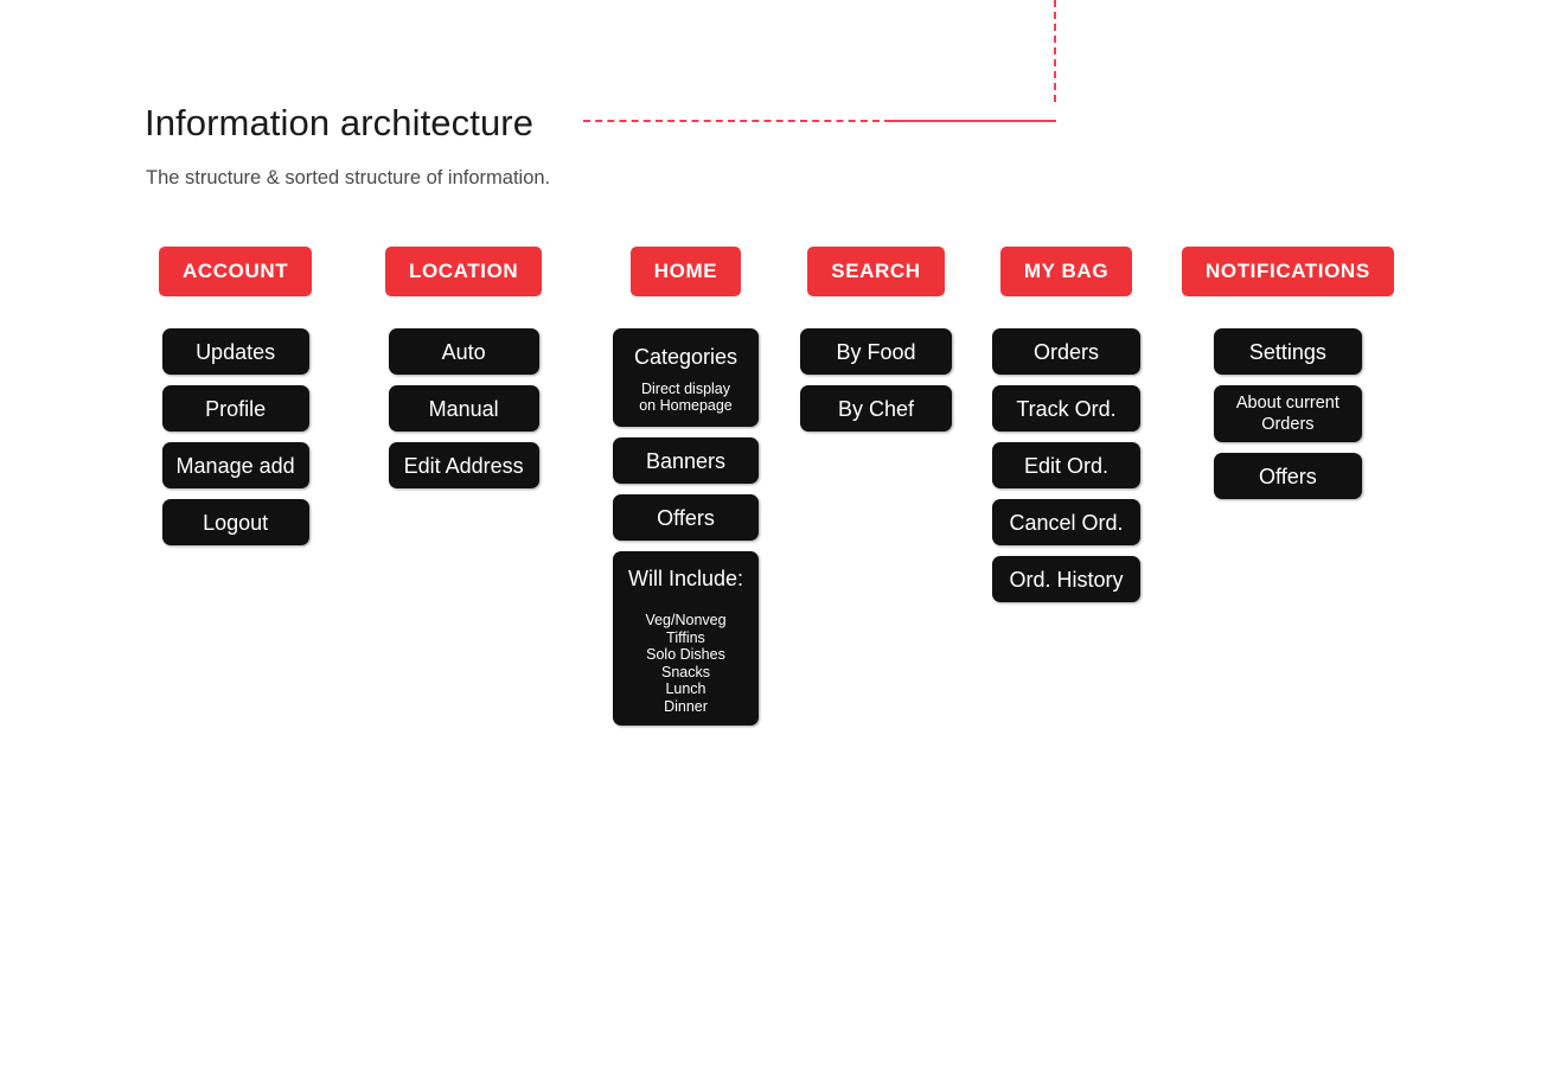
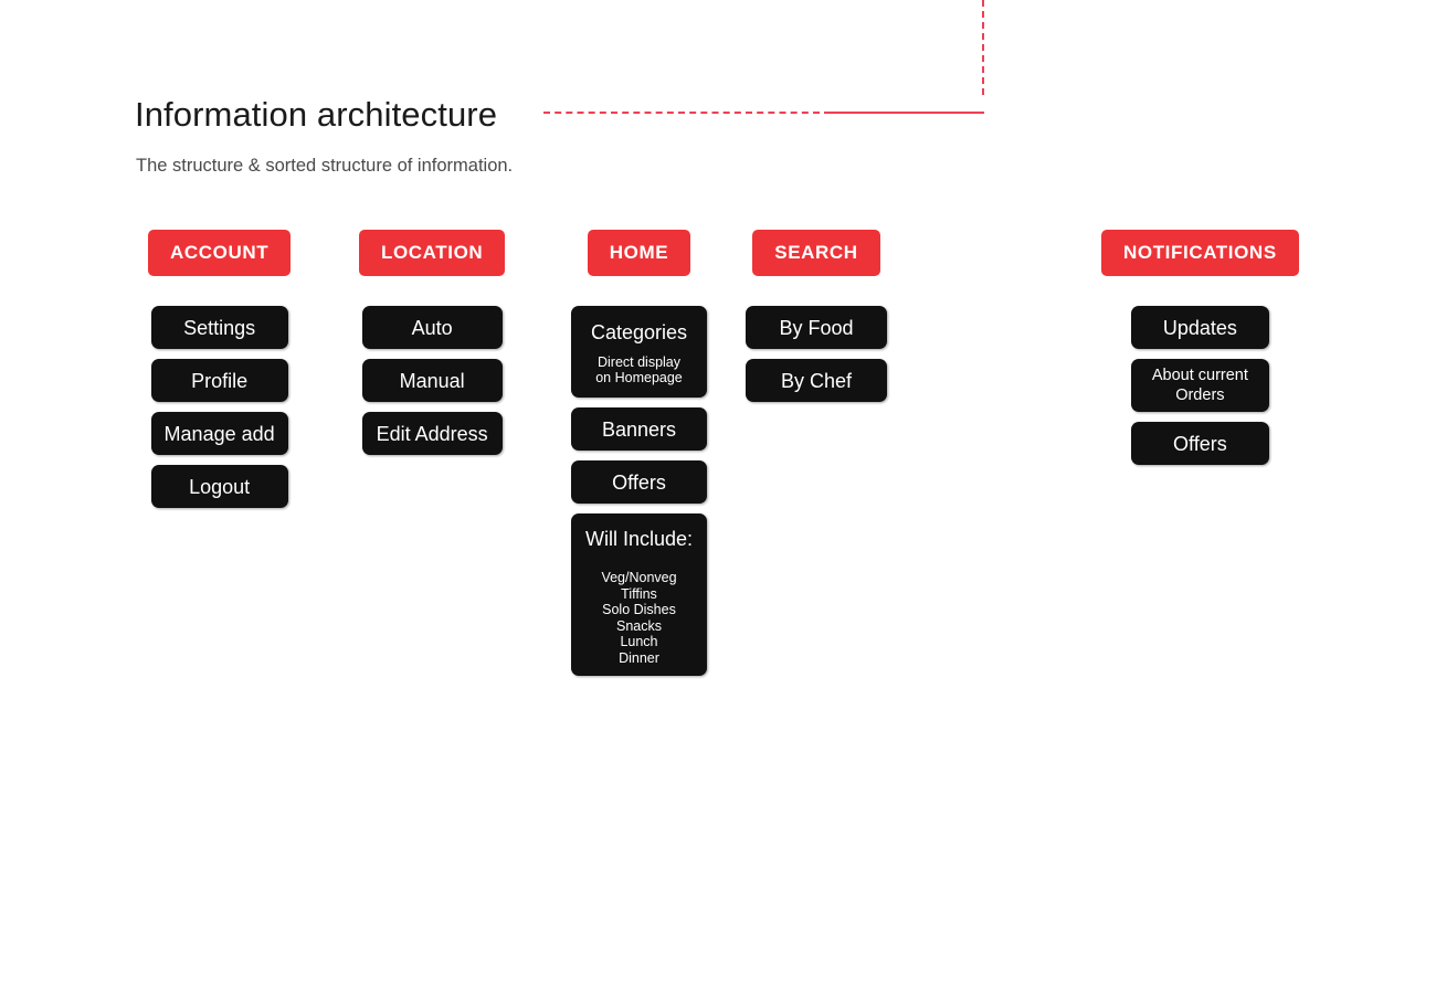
  Information architecture
  The structure & sorted structure of information.
  ACCOUNT
- Updates
+ Settings
  Profile
  Manage add
  Logout
  LOCATION
  Auto
  Manual
  Edit Address
  HOME
  Categories
  Direct display
  on Homepage
  Banners
  Offers
  Will Include:
  Veg/Nonveg
  Tiffins
  Solo Dishes
  Snacks
  Lunch
  Dinner
  SEARCH
  By Food
  By Chef
- MY BAG
- Orders
- Track Ord.
- Edit Ord.
- Cancel Ord.
- Ord. History
  NOTIFICATIONS
- Settings
+ Updates
  About current Orders
  Offers
